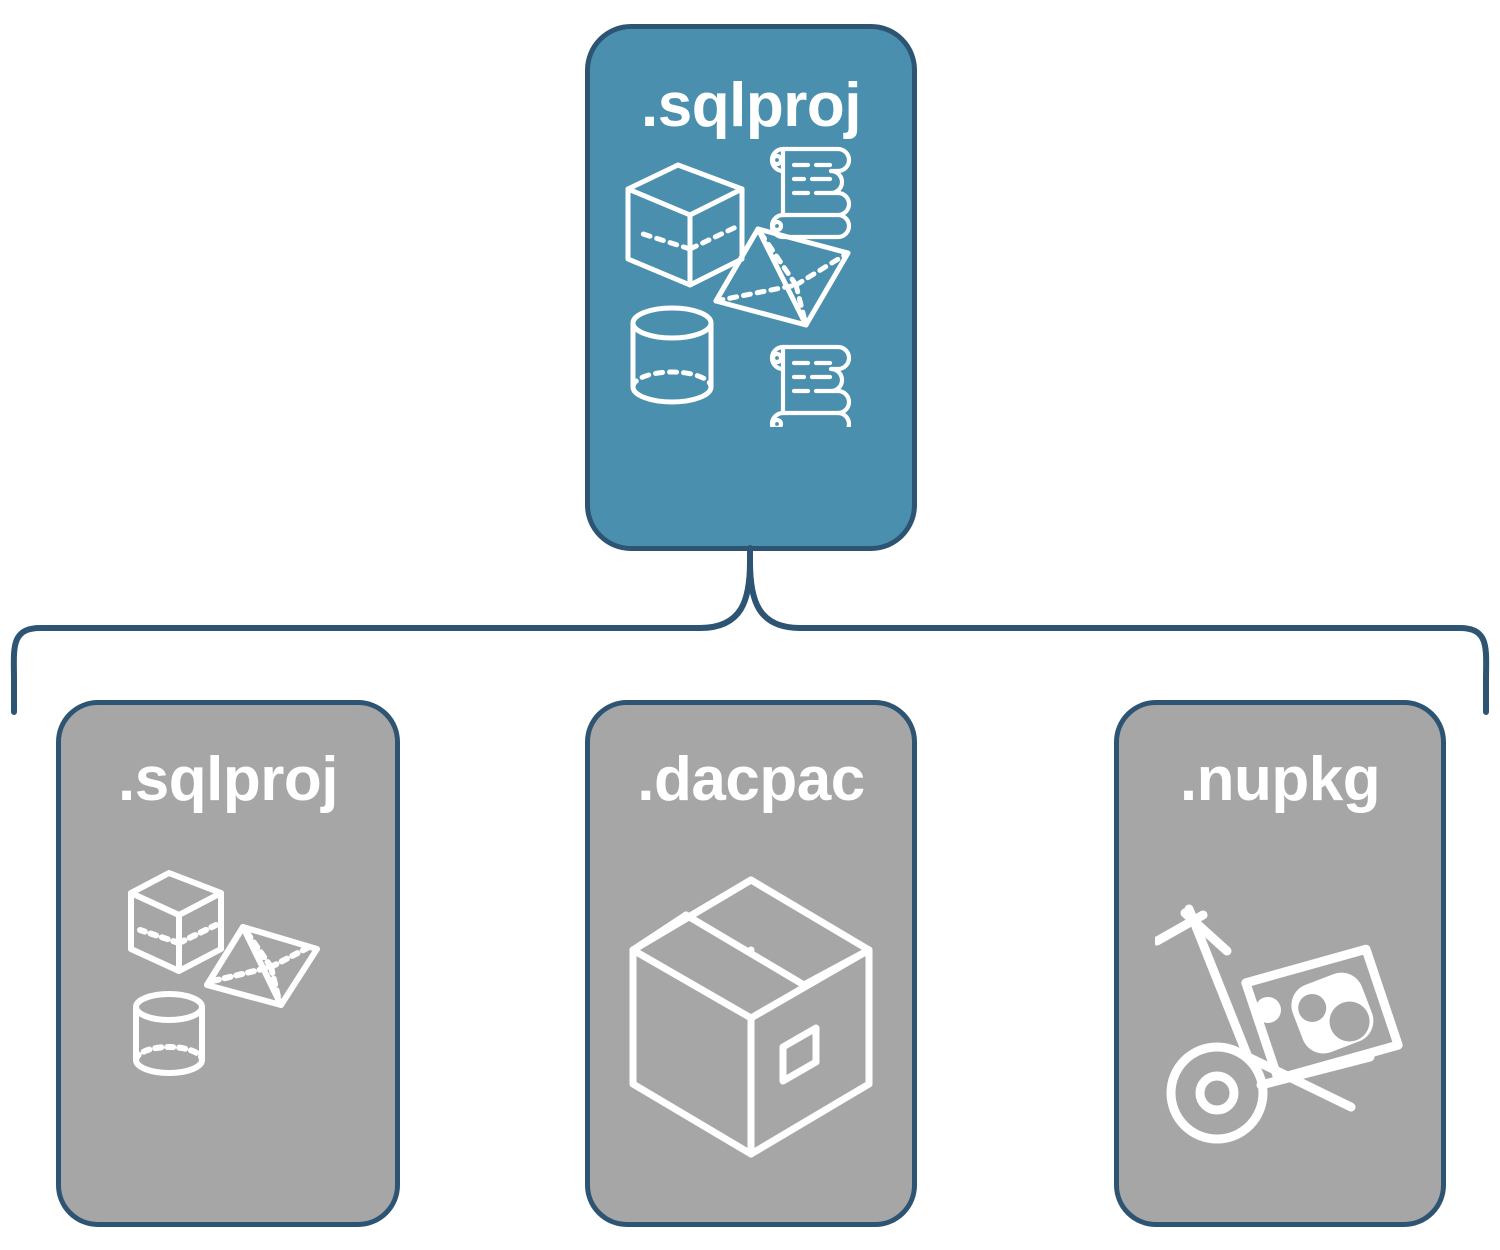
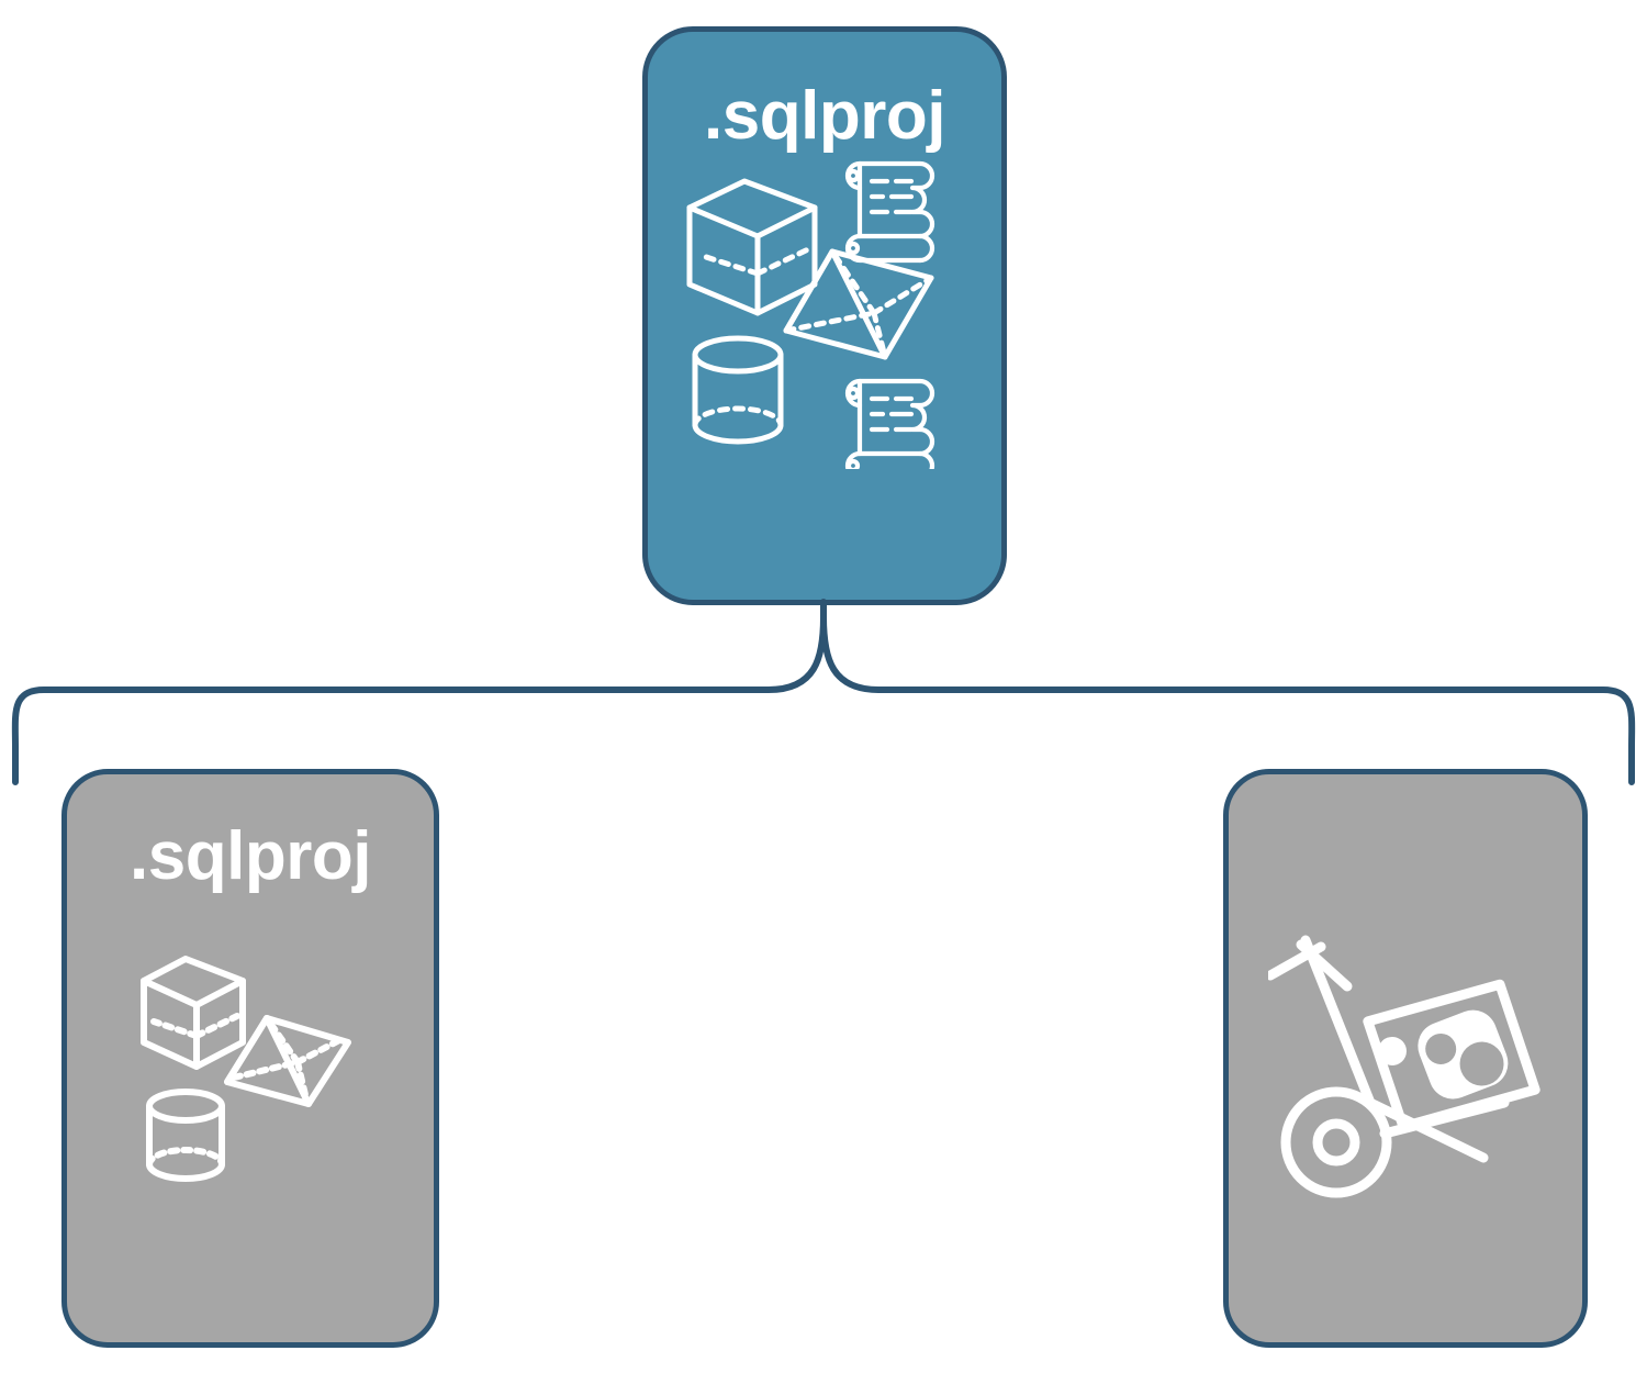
  .sqlproj
  .sqlproj
- .dacpac
- .nupkg
